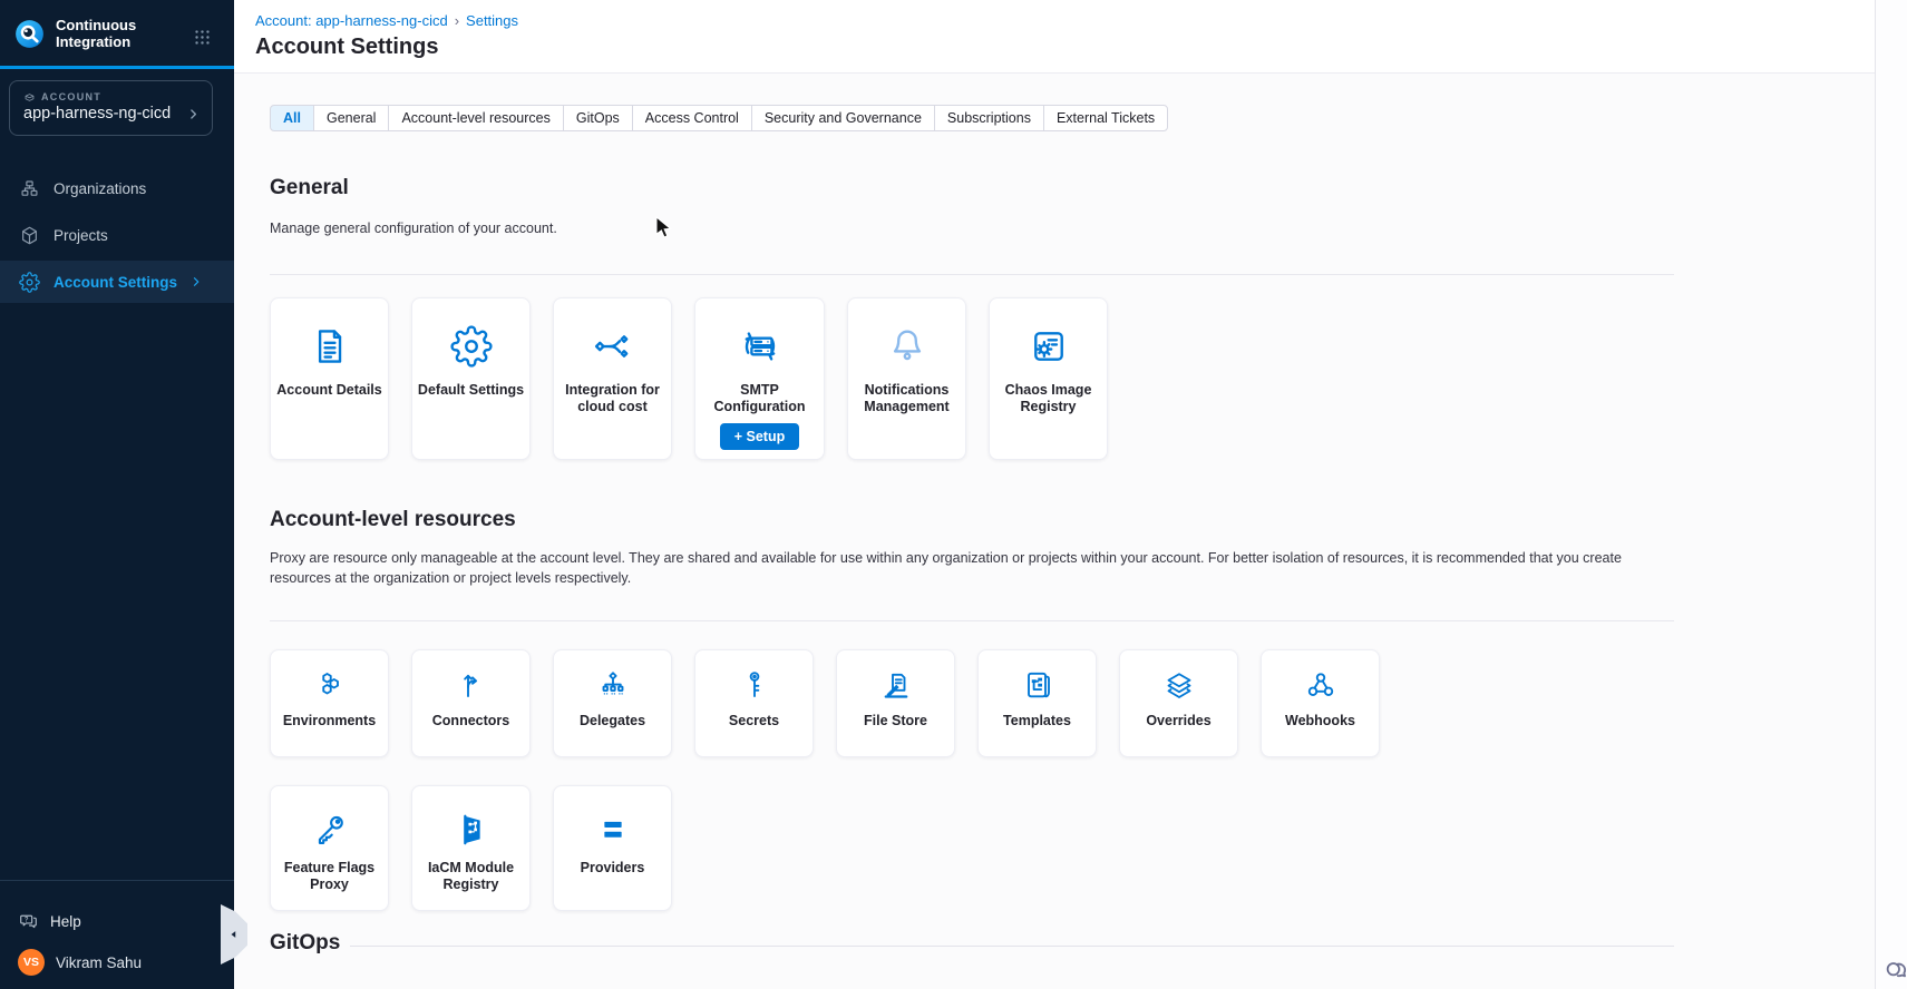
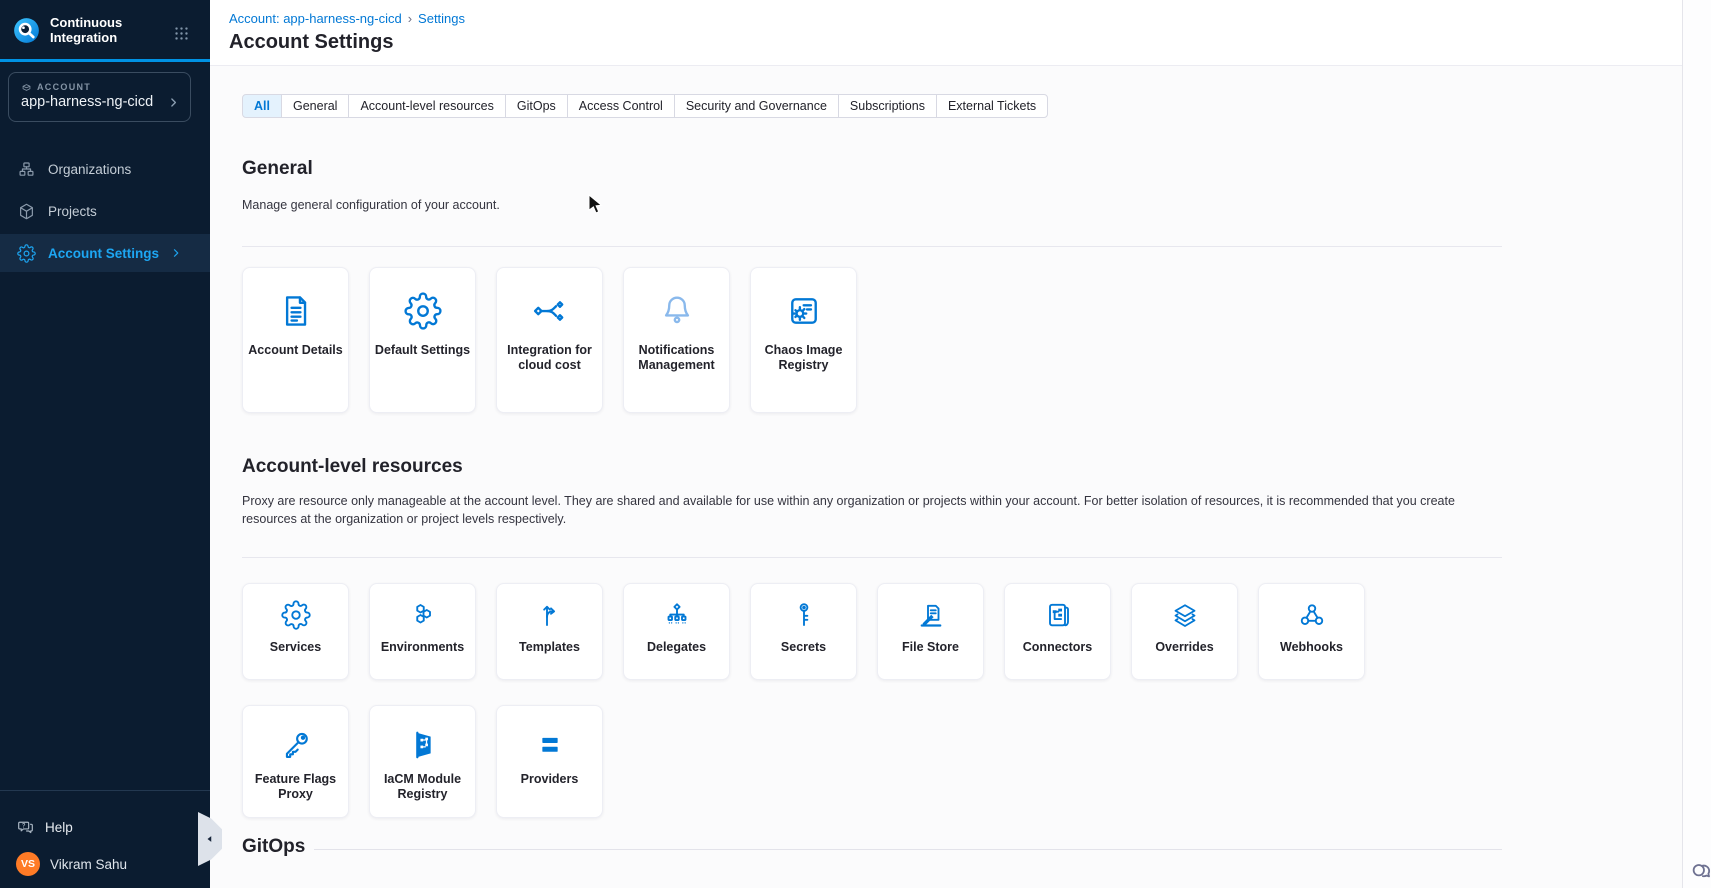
  Continuous Integration
  ACCOUNT
  app-harness-ng-cicd
  Organizations
  Projects
  Account Settings
  Help
  VS
  Vikram Sahu
  Account: app-harness-ng-cicd
  ›
  Settings
  Account Settings
  All
  General
  Account-level resources
  GitOps
  Access Control
  Security and Governance
  Subscriptions
  External Tickets
  General
  Manage general configuration of your account.
  Account Details
  Default Settings
  Integration for cloud cost
- SMTP Configuration
- + Setup
  Notifications Management
  Chaos Image Registry
  Account-level resources
  Proxy are resource only manageable at the account level. They are shared and available for use within any organization or projects within your account. For better isolation of resources, it is recommended that you create resources at the organization or project levels respectively.
+ Services
  Environments
- Connectors
+ Templates
  Delegates
  Secrets
  File Store
- Templates
+ Connectors
  Overrides
  Webhooks
  Feature Flags Proxy
  IaCM Module Registry
  Providers
  GitOps
